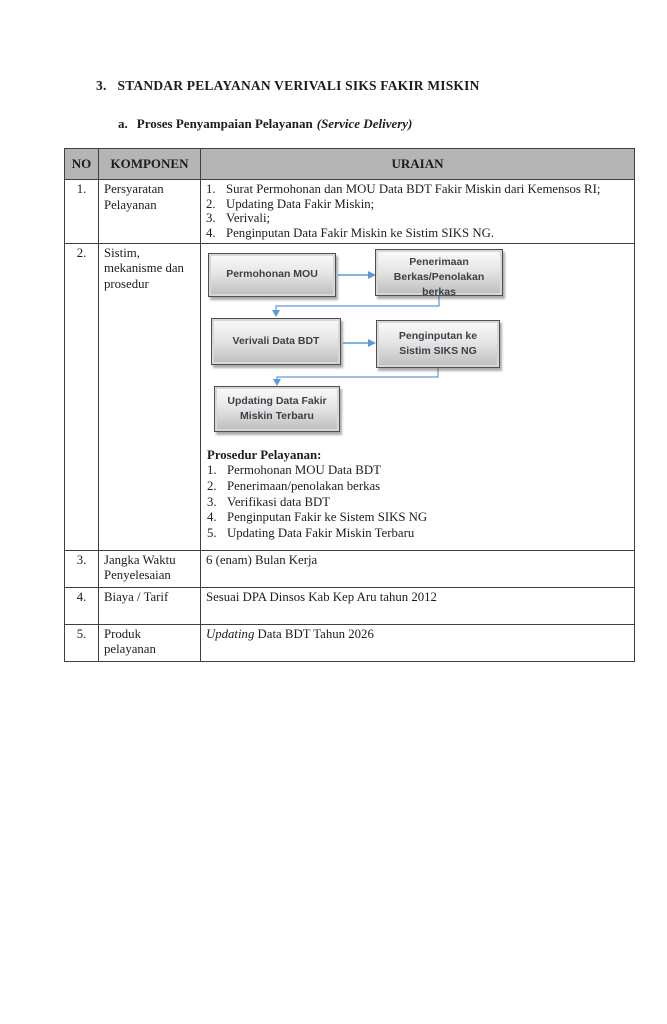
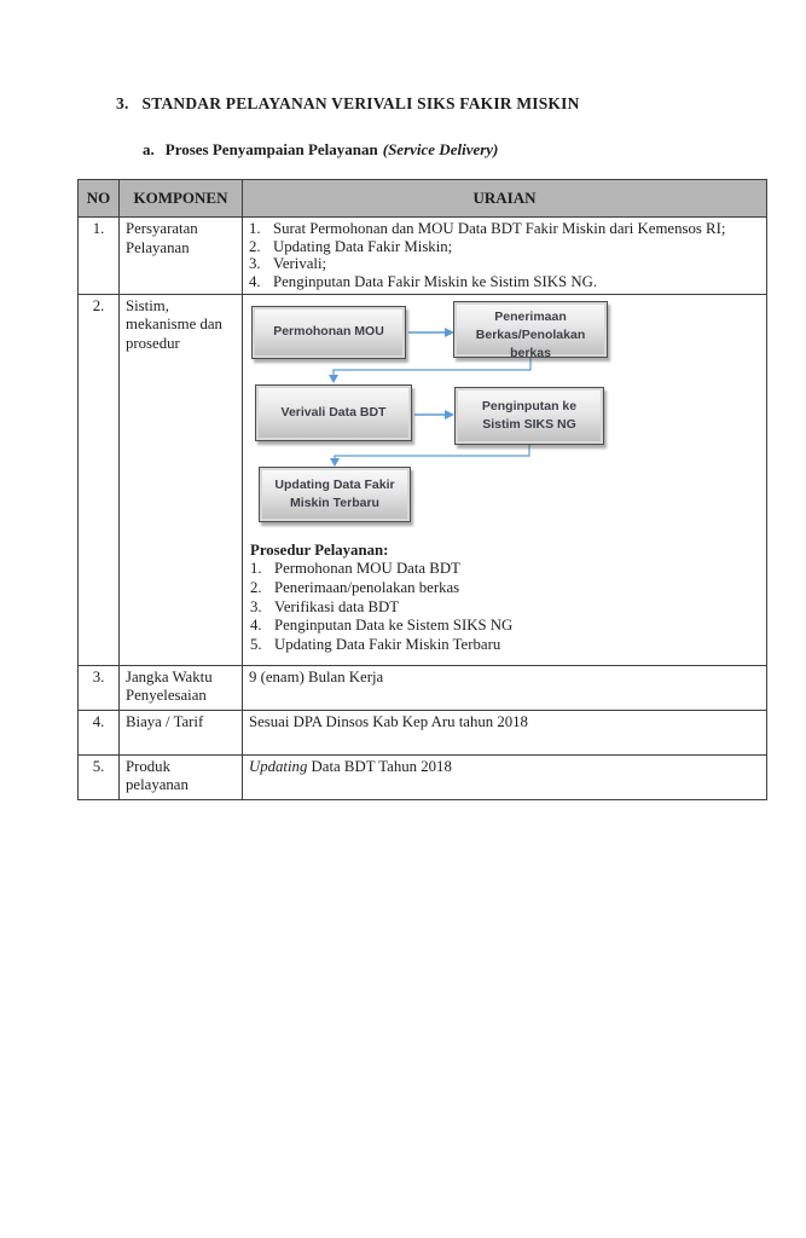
  3.
  STANDAR PELAYANAN VERIVALI SIKS FAKIR MISKIN
  a.
  Proses Penyampaian Pelayanan (Service Delivery)
  NO	KOMPONEN	URAIAN
  1.	Persyaratan Pelayanan	1. Surat Permohonan dan MOU Data BDT Fakir Miskin dari Kemensos RI; 2. Updating Data Fakir Miskin; 3. Verivali; 4. Penginputan Data Fakir Miskin ke Sistim SIKS NG.
- 2.	Sistim, mekanisme dan prosedur	Permohonan MOU Penerimaan Berkas/Penolakan berkas Verivali Data BDT Penginputan ke Sistim SIKS NG Updating Data Fakir Miskin Terbaru Prosedur Pelayanan: 1. Permohonan MOU Data BDT 2. Penerimaan/penolakan berkas 3. Verifikasi data BDT 4. Penginputan Fakir ke Sistem SIKS NG 5. Updating Data Fakir Miskin Terbaru
+ 2.	Sistim, mekanisme dan prosedur	Permohonan MOU Penerimaan Berkas/Penolakan berkas Verivali Data BDT Penginputan ke Sistim SIKS NG Updating Data Fakir Miskin Terbaru Prosedur Pelayanan: 1. Permohonan MOU Data BDT 2. Penerimaan/penolakan berkas 3. Verifikasi data BDT 4. Penginputan Data ke Sistem SIKS NG 5. Updating Data Fakir Miskin Terbaru
- 3.	Jangka Waktu Penyelesaian	6 (enam) Bulan Kerja
+ 3.	Jangka Waktu Penyelesaian	9 (enam) Bulan Kerja
- 4.	Biaya / Tarif	Sesuai DPA Dinsos Kab Kep Aru tahun 2012
+ 4.	Biaya / Tarif	Sesuai DPA Dinsos Kab Kep Aru tahun 2018
- 5.	Produk pelayanan	Updating Data BDT Tahun 2026
+ 5.	Produk pelayanan	Updating Data BDT Tahun 2018
